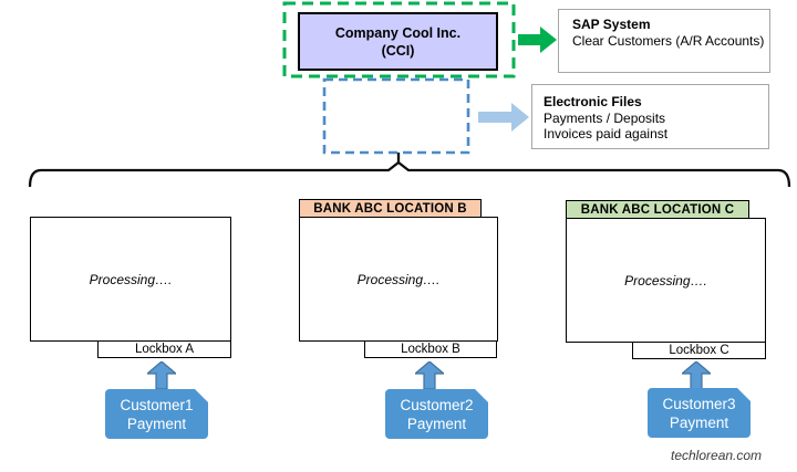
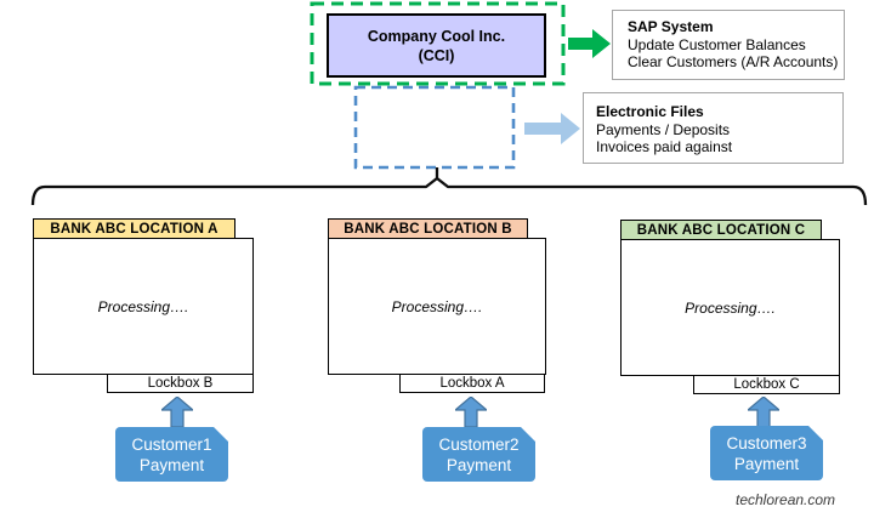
  Company Cool Inc.
  (CCI)
  SAP System
+ Update Customer Balances
  Clear Customers (A/R Accounts)
  Electronic Files
  Payments / Deposits
  Invoices paid against
+ BANK ABC LOCATION A
  Processing….
- Lockbox A
+ Lockbox B
  BANK ABC LOCATION B
  Processing….
- Lockbox B
+ Lockbox A
  BANK ABC LOCATION C
  Processing….
  Lockbox C
  Customer1
  Payment
  Customer2
  Payment
  Customer3
  Payment
  techlorean.com
